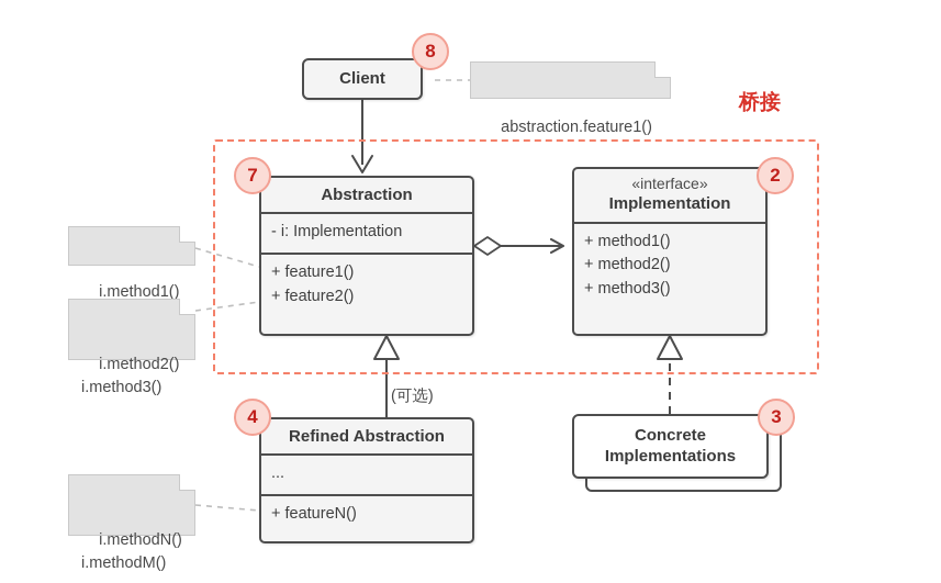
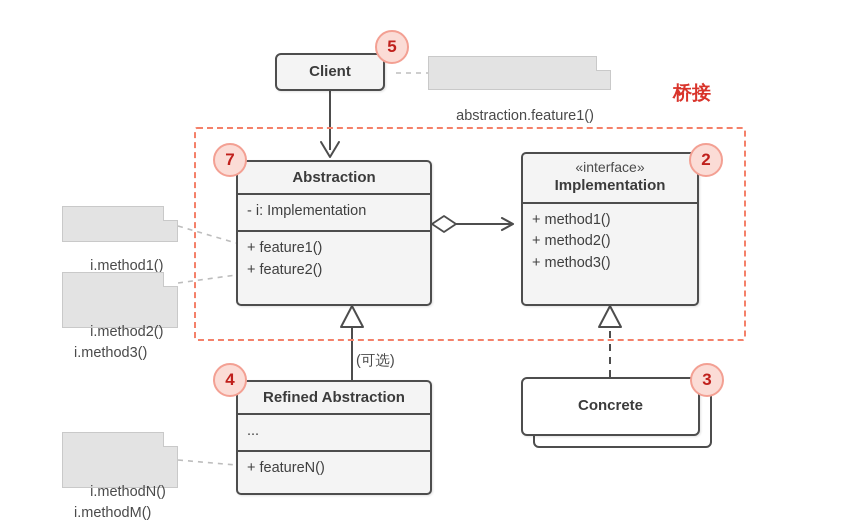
  桥接
  Client
- 8
+ 5
  abstraction.feature1()
  Abstraction
  - i: Implementation
  + feature1()
  + feature2()
  7
  «interface»
  Implementation
  + method1()
  + method2()
  + method3()
  2
  (可选)
  Refined Abstraction
  ...
  + featureN()
  4
  Concrete
- Implementations
  3
  i.method1()
  i.method2()
  i.method3()
  i.methodN()
  i.methodM()
